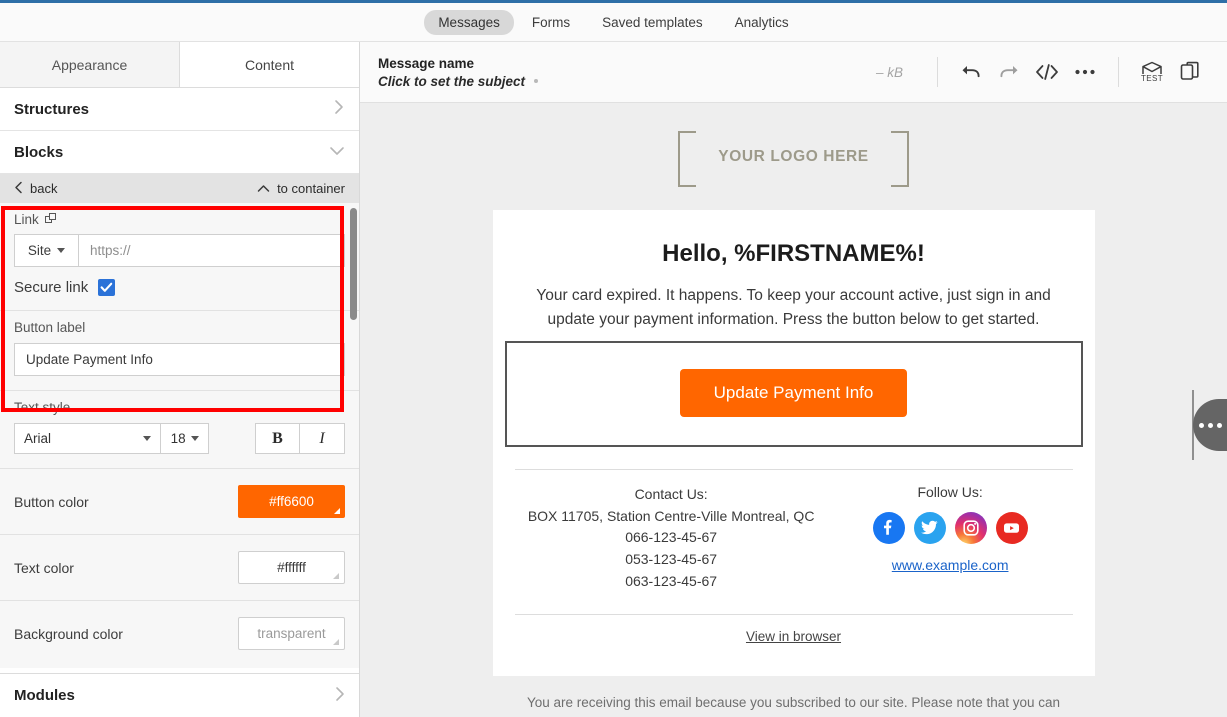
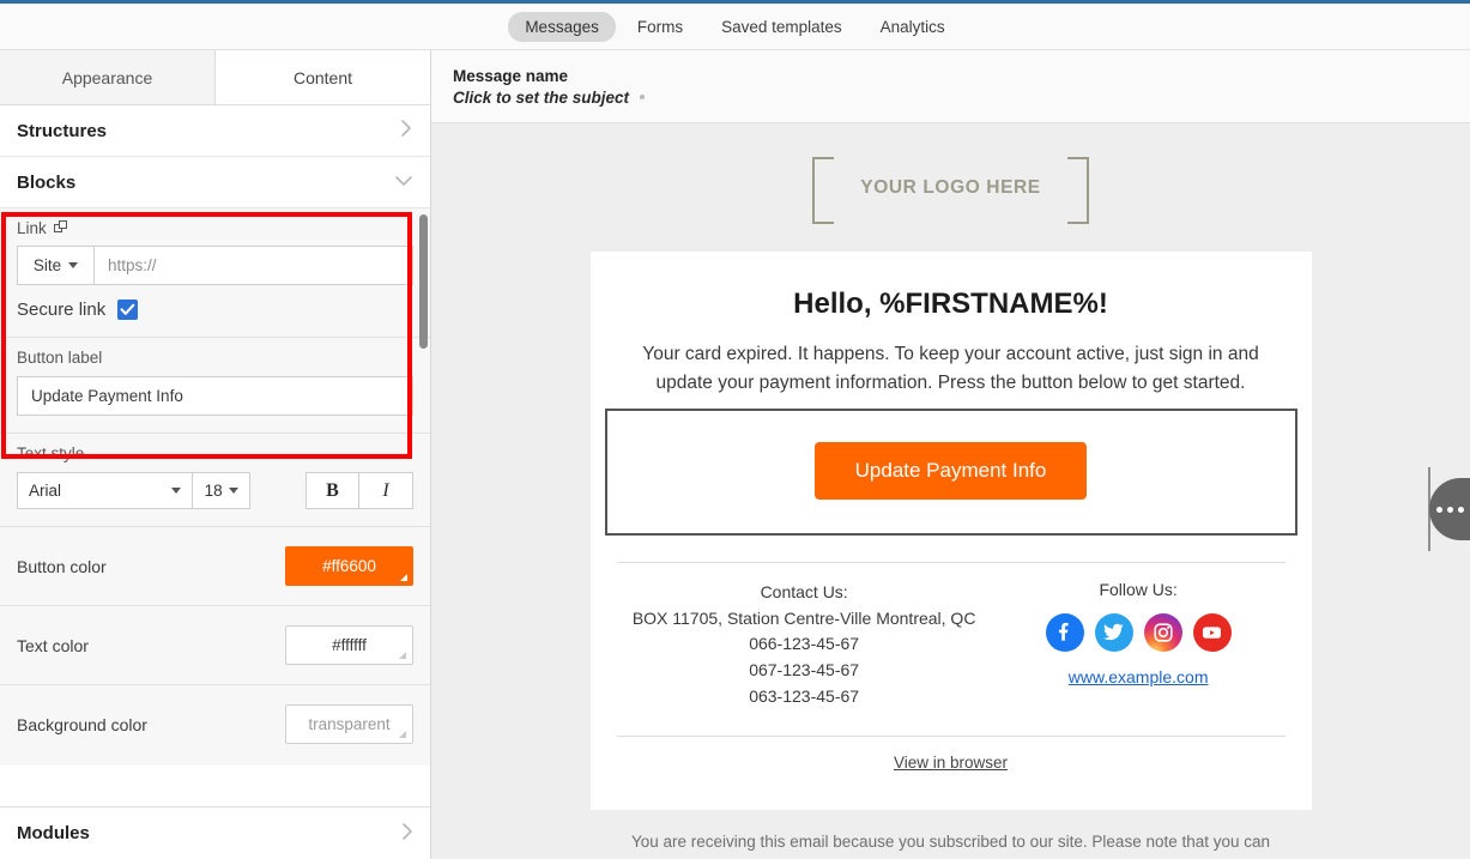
  Messages
  Forms
  Saved templates
  Analytics
  Appearance
  Content
  Structures
  Blocks
- back
- to container
  Link
  Site
  https://
  Secure link
  Button label
  Update Payment Info
  Text style
  Arial
  18
  B
  I
  Button color
  #ff6600
  Text color
  #ffffff
  Background color
  transparent
  Modules
  Message name
  Click to set the subject
- – kB
- TEST
  YOUR LOGO HERE
  Hello, %FIRSTNAME%!
  Your card expired. It happens. To keep your account active, just sign in and update your payment information. Press the button below to get started.
  Update Payment Info
  Contact Us:
  BOX 11705, Station Centre-Ville Montreal, QC
  066-123-45-67
- 053-123-45-67
+ 067-123-45-67
  063-123-45-67
  Follow Us:
  www.example.com
  View in browser
  You are receiving this email because you subscribed to our site. Please note that you can
